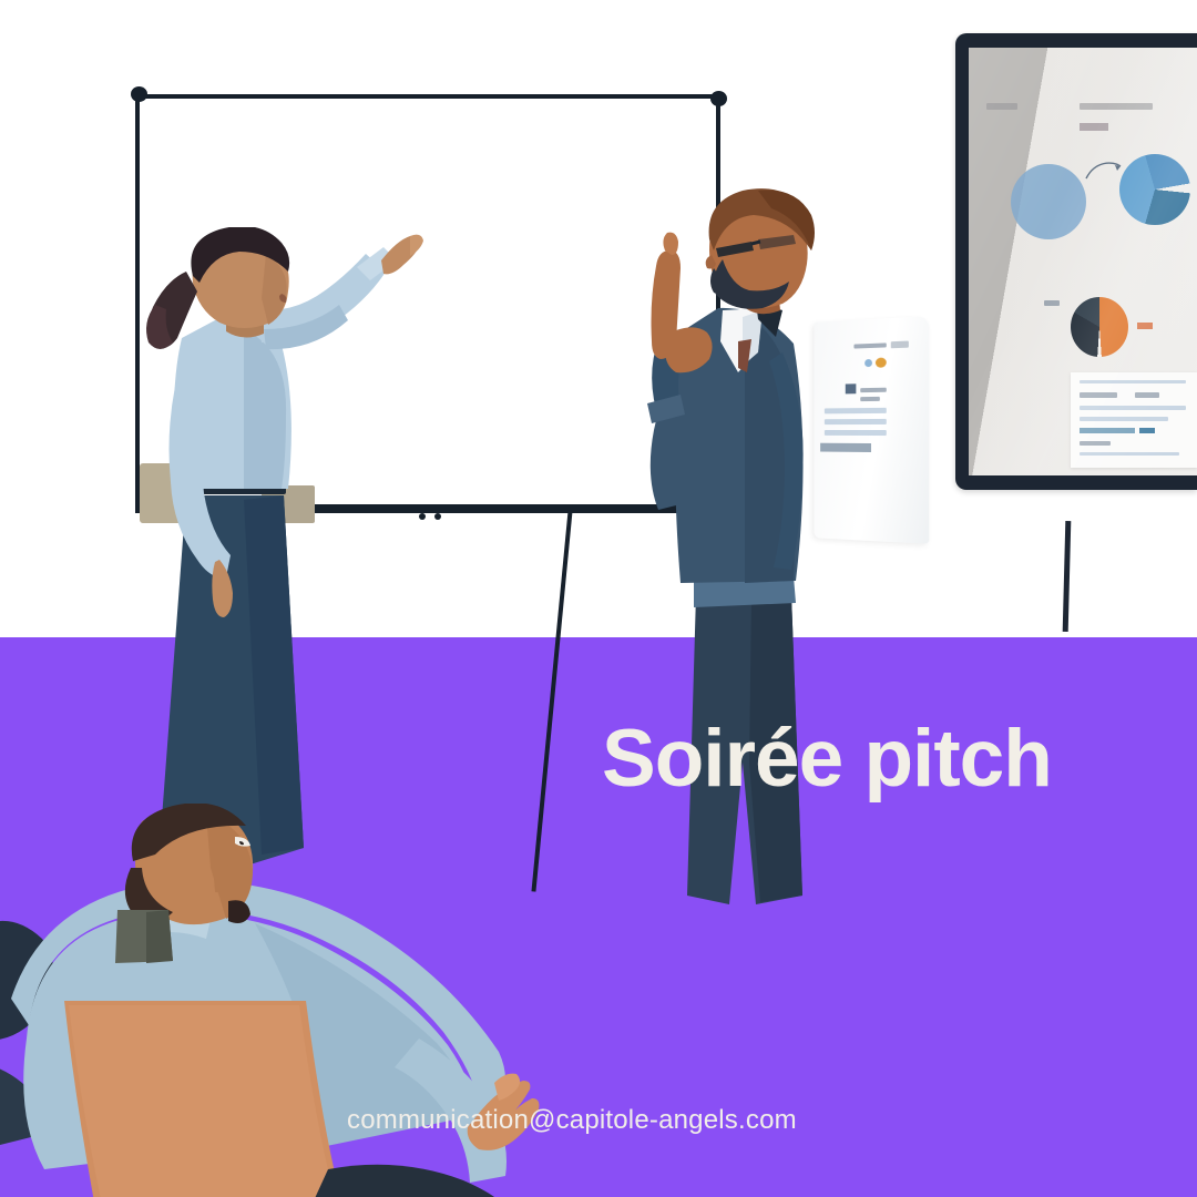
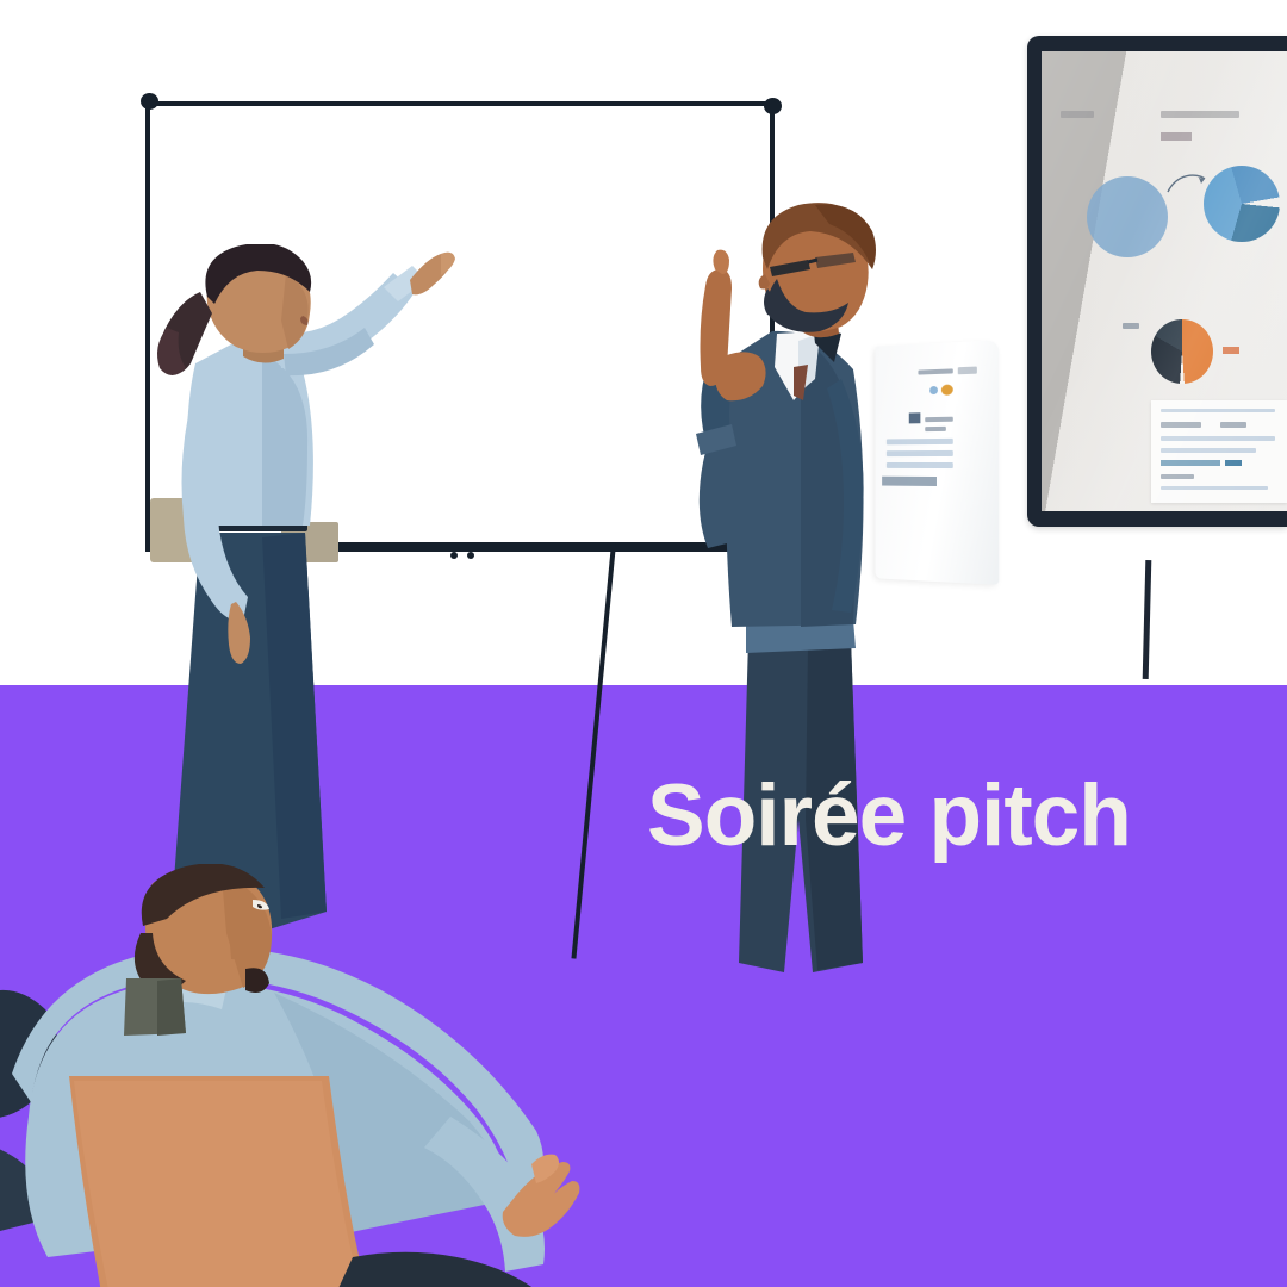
  Soirée pitch
- communication@capitole-angels.com
